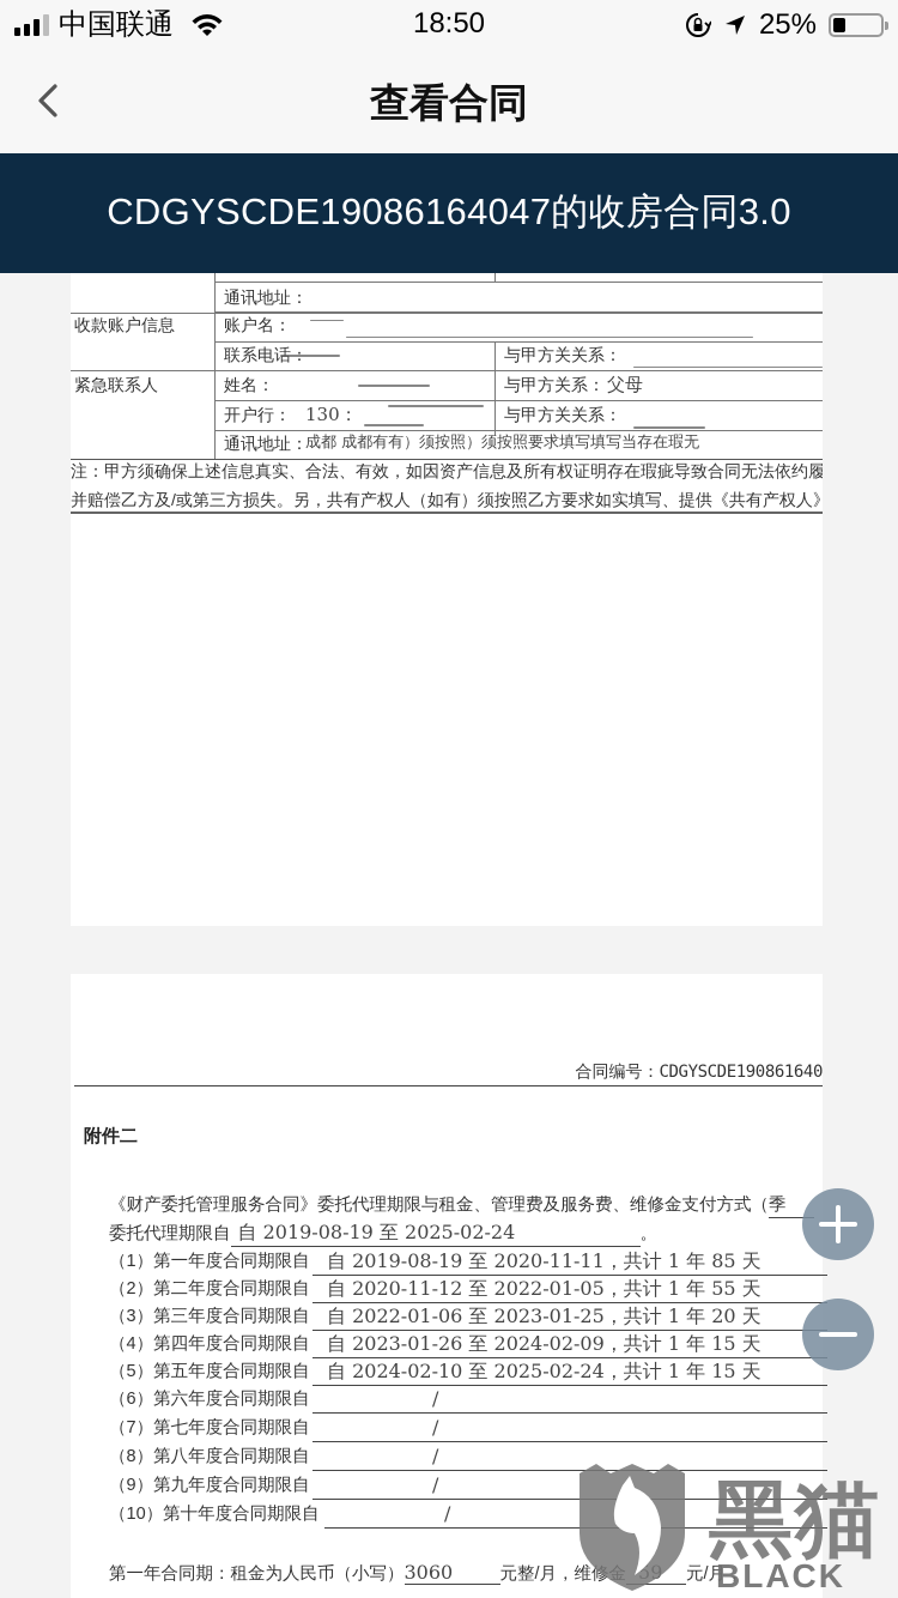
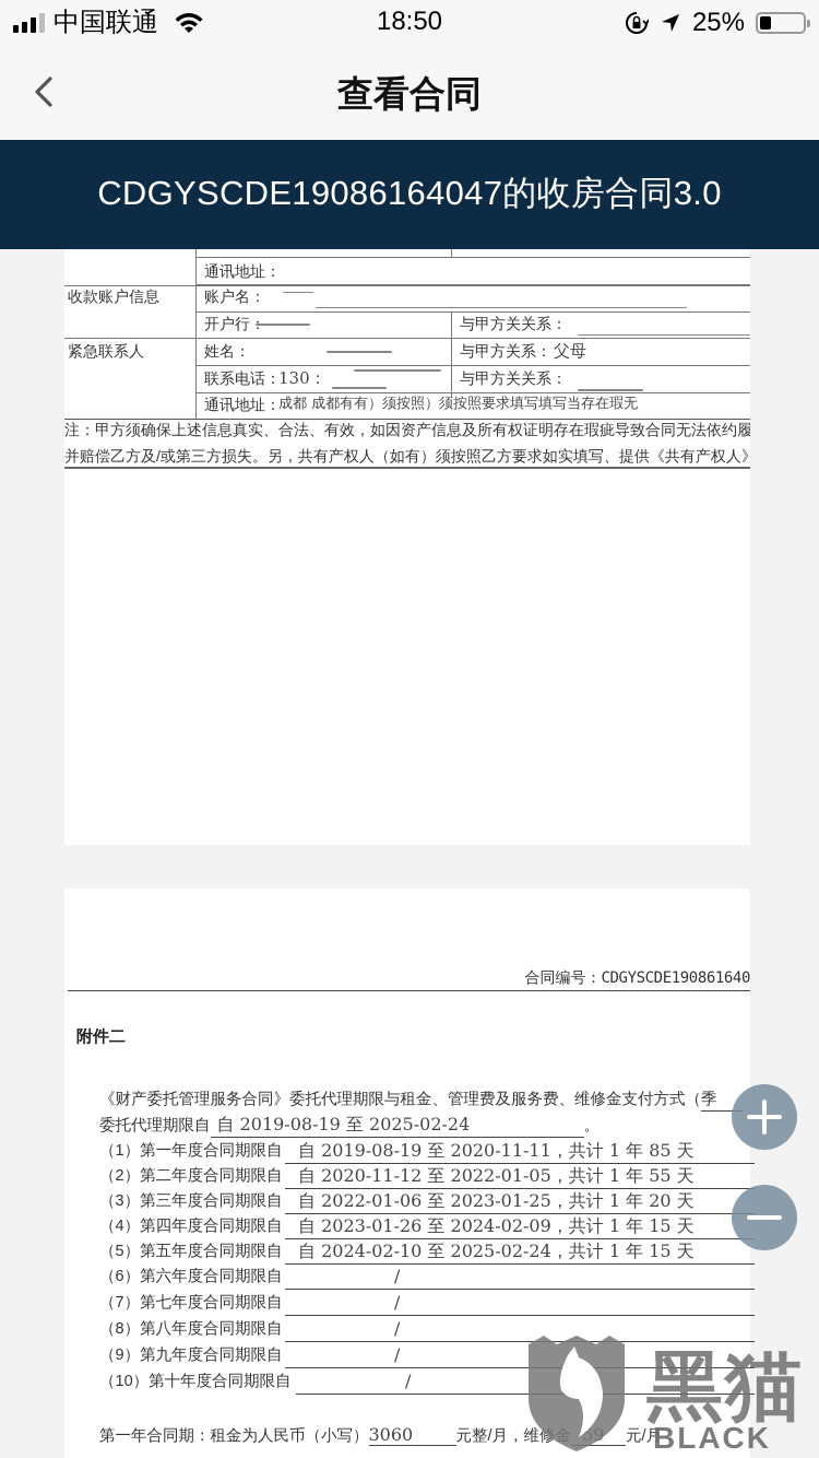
  中国联通
  18:50
  25%
  查看合同
  CDGYSCDE19086164047的收房合同3.0
  通讯地址：
  收款账户信息
  账户名：
- 联系电话：
+ 开户行：
  与甲方关关系：
  紧急联系人
  姓名：
  与甲方关系：
  父母
- 开户行：
+ 联系电话：
  130：
  与甲方关关系：
  通讯地址：
  成都 成都有有）须按照）须按照要求填写填写当存在瑕无
  注：甲方须确保上述信息真实、合法、有效，如因资产信息及所有权证明存在瑕疵导致合同无法依约履
  并赔偿乙方及/或第三方损失。另，共有产权人（如有）须按照乙方要求如实填写、提供《共有产权人》
  合同编号：CDGYSCDE190861640
  附件二
  《财产委托管理服务合同》委托代理期限与租金、管理费及服务费、维修金支付方式（季
  委托代理期限自 自 2019-08-19 至 2025-02-24 。
  （1）第一年度合同期限自
  自 2019-08-19 至 2020-11-11，共计 1 年 85 天
  （2）第二年度合同期限自
  自 2020-11-12 至 2022-01-05，共计 1 年 55 天
  （3）第三年度合同期限自
  自 2022-01-06 至 2023-01-25，共计 1 年 20 天
  （4）第四年度合同期限自
  自 2023-01-26 至 2024-02-09，共计 1 年 15 天
  （5）第五年度合同期限自
  自 2024-02-10 至 2025-02-24，共计 1 年 15 天
  （6）第六年度合同期限自
  /
  （7）第七年度合同期限自
  /
  （8）第八年度合同期限自
  /
  （9）第九年度合同期限自
  /
  （10）第十年度合同期限自
  /
  第一年合同期：租金为人民币（小写）3060 元整/月，维修金 59 元/月，
  黑猫
